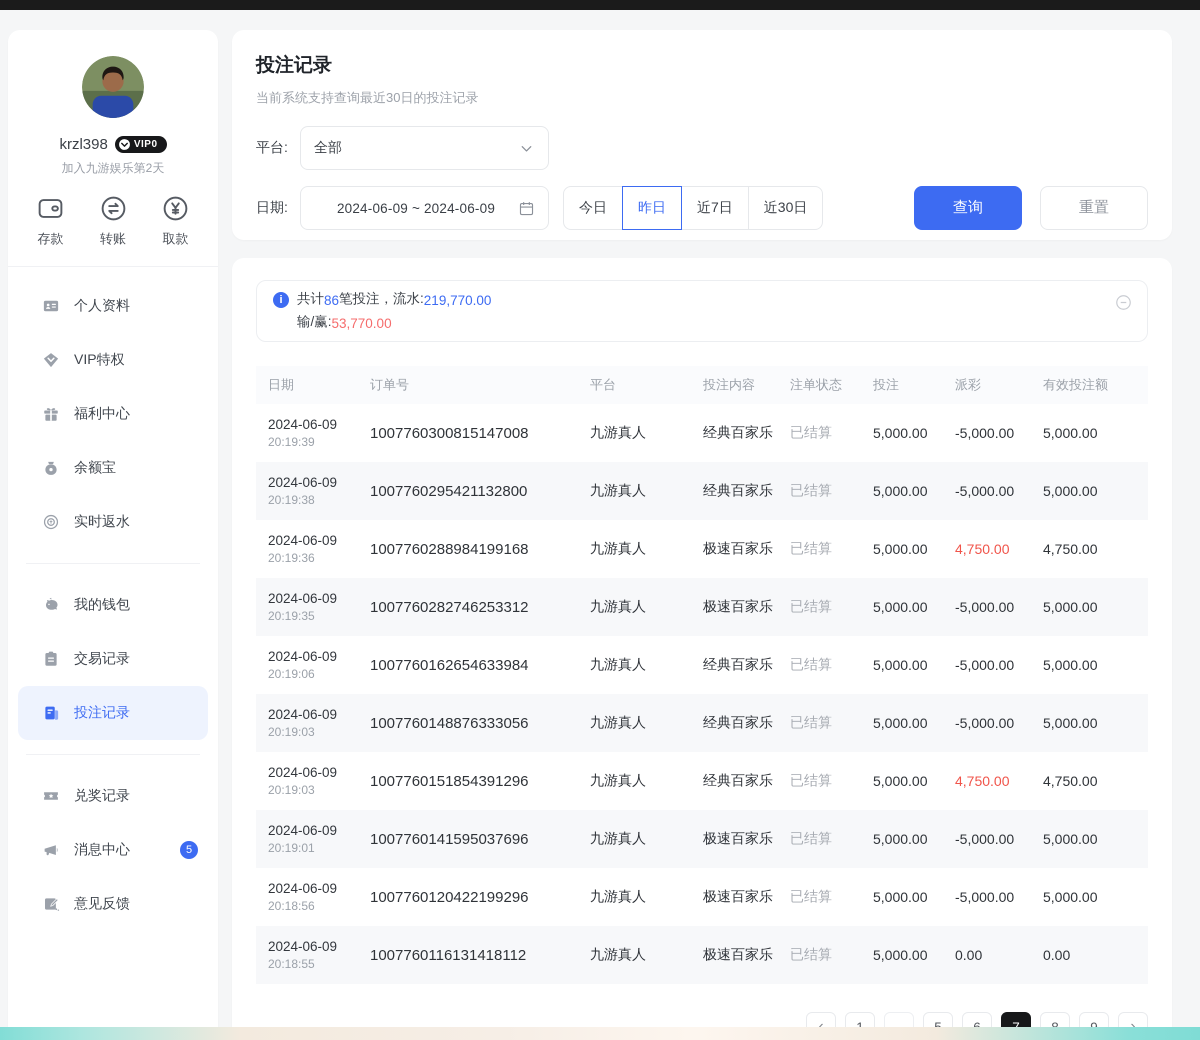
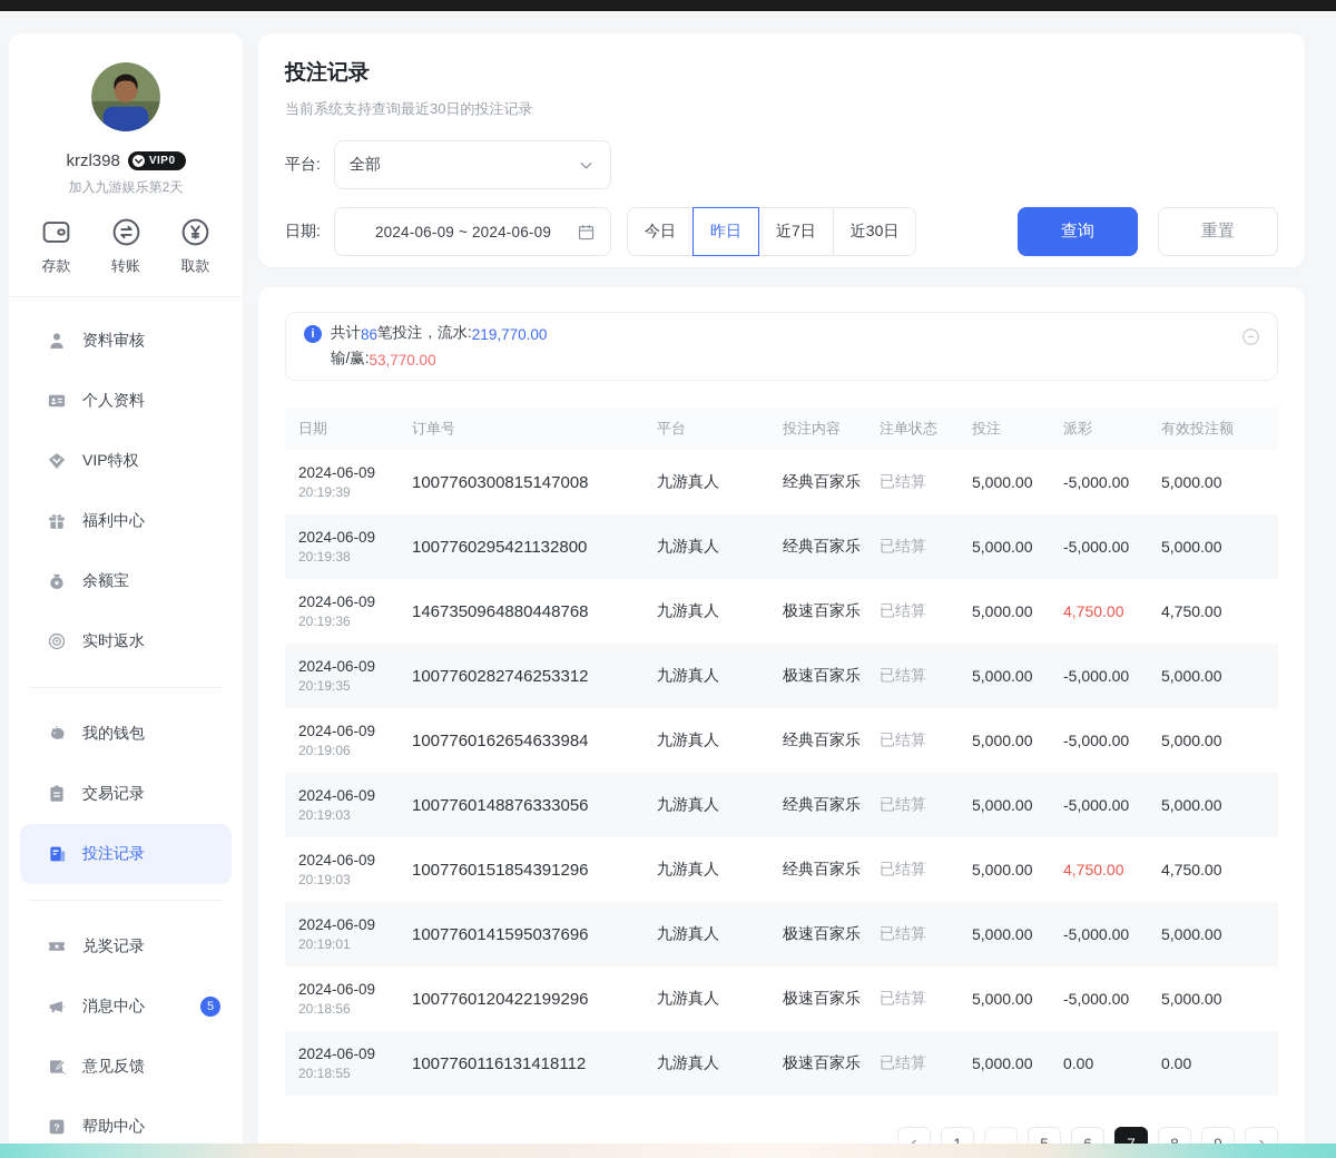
  krzl398
  VIP0
  加入九游娱乐第2天
  存款
  转账
  取款
+ 资料审核
  个人资料
  VIP特权
  福利中心
  余额宝
  实时返水
  我的钱包
  交易记录
  投注记录
  兑奖记录
  消息中心
  5
  意见反馈
+ ?
+ 帮助中心
  投注记录
  当前系统支持查询最近30日的投注记录
  平台:
  全部
  日期:
  2024-06-09 ~ 2024-06-09
  今日
  昨日
  近7日
  近30日
  查询
  重置
  i
  共计
  86
  笔投注，流水:
  219,770.00
  输/赢:
  53,770.00
  日期
  订单号
  平台
  投注内容
  注单状态
  投注
  派彩
  有效投注额
  2024-06-09
  20:19:39
  1007760300815147008
  九游真人
  经典百家乐
  已结算
  5,000.00
  -5,000.00
  5,000.00
  2024-06-09
  20:19:38
  1007760295421132800
  九游真人
  经典百家乐
  已结算
  5,000.00
  -5,000.00
  5,000.00
  2024-06-09
  20:19:36
- 1007760288984199168
+ 1467350964880448768
  九游真人
  极速百家乐
  已结算
  5,000.00
  4,750.00
  4,750.00
  2024-06-09
  20:19:35
  1007760282746253312
  九游真人
  极速百家乐
  已结算
  5,000.00
  -5,000.00
  5,000.00
  2024-06-09
  20:19:06
  1007760162654633984
  九游真人
  经典百家乐
  已结算
  5,000.00
  -5,000.00
  5,000.00
  2024-06-09
  20:19:03
  1007760148876333056
  九游真人
  经典百家乐
  已结算
  5,000.00
  -5,000.00
  5,000.00
  2024-06-09
  20:19:03
  1007760151854391296
  九游真人
  经典百家乐
  已结算
  5,000.00
  4,750.00
  4,750.00
  2024-06-09
  20:19:01
  1007760141595037696
  九游真人
  极速百家乐
  已结算
  5,000.00
  -5,000.00
  5,000.00
  2024-06-09
  20:18:56
  1007760120422199296
  九游真人
  极速百家乐
  已结算
  5,000.00
  -5,000.00
  5,000.00
  2024-06-09
  20:18:55
  1007760116131418112
  九游真人
  极速百家乐
  已结算
  5,000.00
  0.00
  0.00
